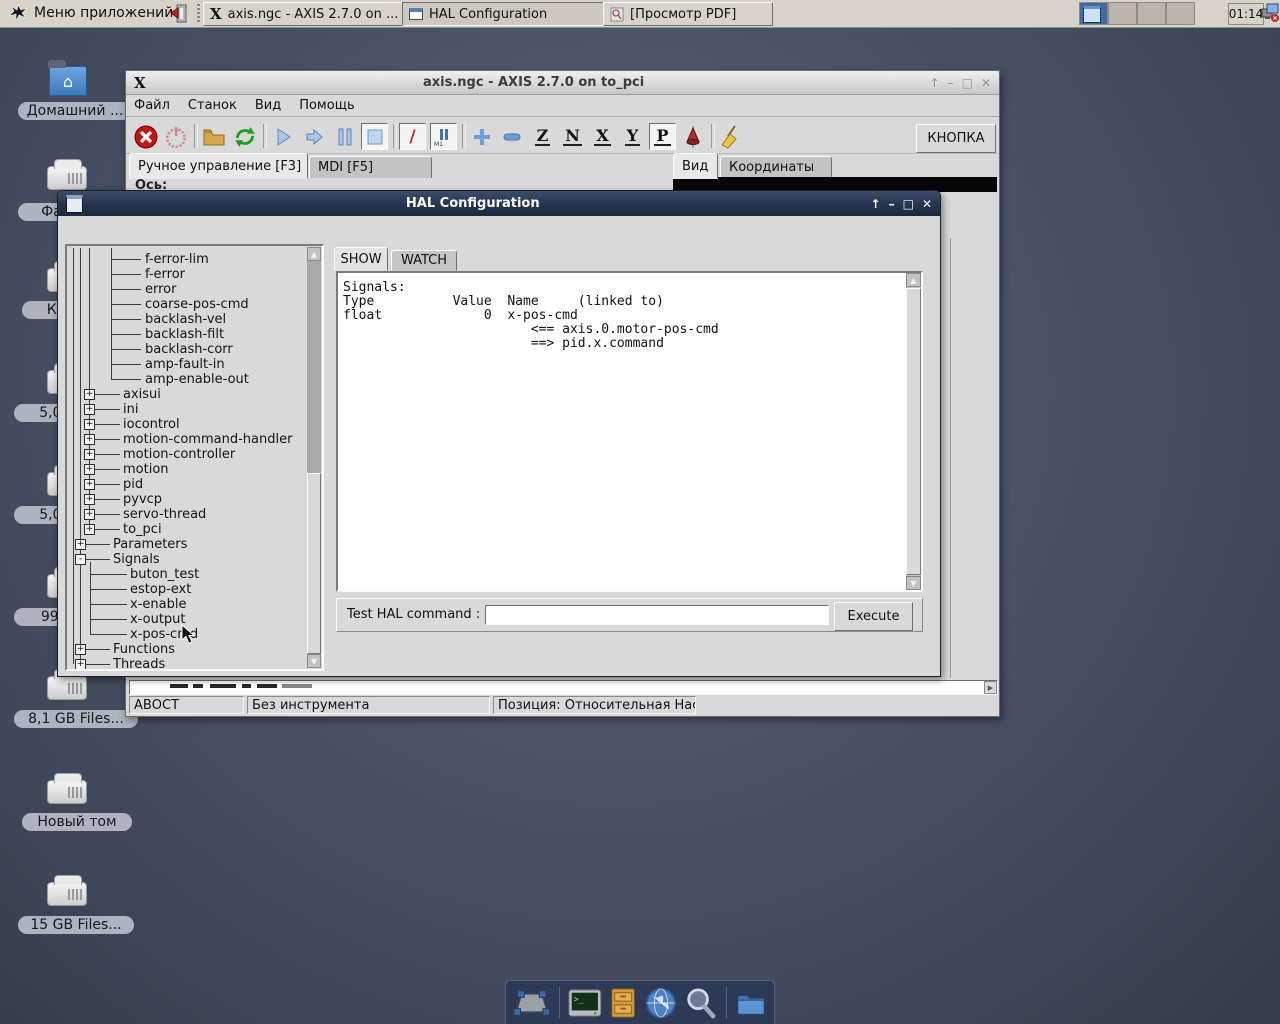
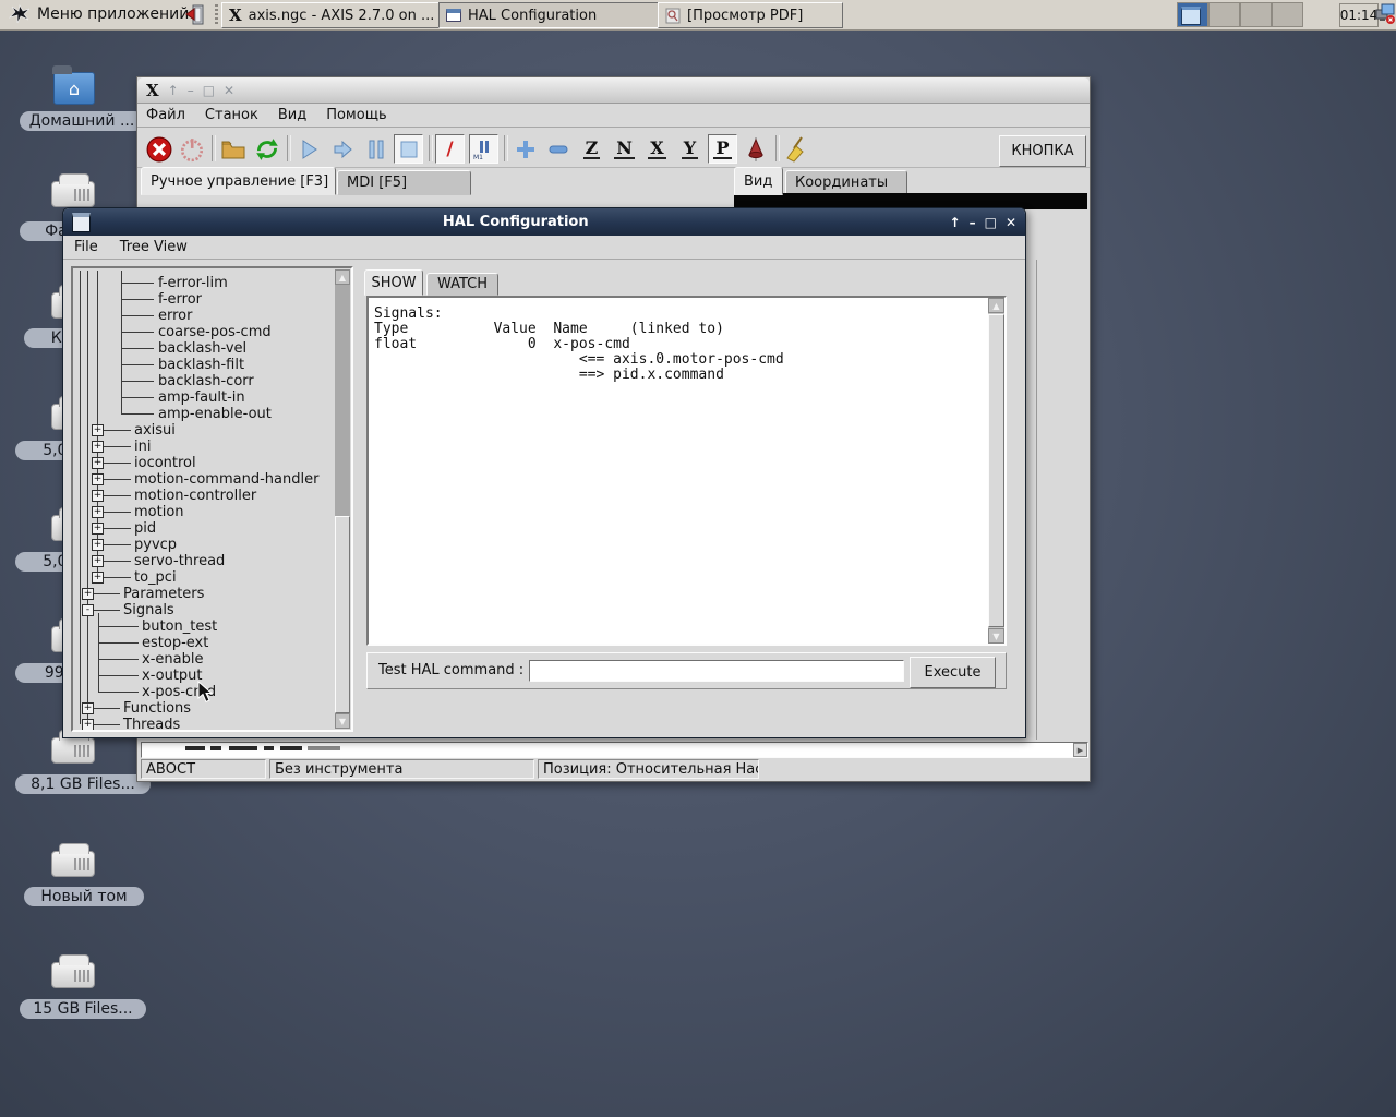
  Меню приложений
  X
  axis.ngc - AXIS 2.7.0 on ...
  HAL Configuration
  [Просмотр PDF]
  01:14
  ⌂
  Домашний ...
  8,1 GB Files...
  Новый том
  15 GB Files...
  X
- axis.ngc - AXIS 2.7.0 on to_pci
  ↑
  –
  □
  ✕
  Файл
  Станок
  Вид
  Помощь
  /
  Z
  N
  X
  Y
  P
  КНОПКА
  Ручное управление [F3]
  MDI [F5]
  Вид
  Координаты
- Ось:
  ▶
  АВОСТ
  Без инструмента
  Позиция: Относительная Нас
  HAL Configuration
  ↑
  –
  □
  ✕
+ File
+ Tree View
  f-error-lim
  f-error
  error
  coarse-pos-cmd
  backlash-vel
  backlash-filt
  backlash-corr
  amp-fault-in
  amp-enable-out
  +
  axisui
  +
  ini
  +
  iocontrol
  +
  motion-command-handler
  +
  motion-controller
  +
  motion
  +
  pid
  +
  pyvcp
  +
  servo-thread
  +
  to_pci
  +
  Parameters
  -
  Signals
  buton_test
  estop-ext
  x-enable
  x-output
  x-pos-cd
  +
  Functions
  +
  Threads
  ▲
  ▼
  SHOW
  WATCH
  Signals:
  Type Value Name (linked to)
  float 0 x-pos-cmd
  <== axis.0.motor-pos-cmd
  ==> pid.x.command
  ▲
  ▼
  Test HAL command :
  Execute
- >_
